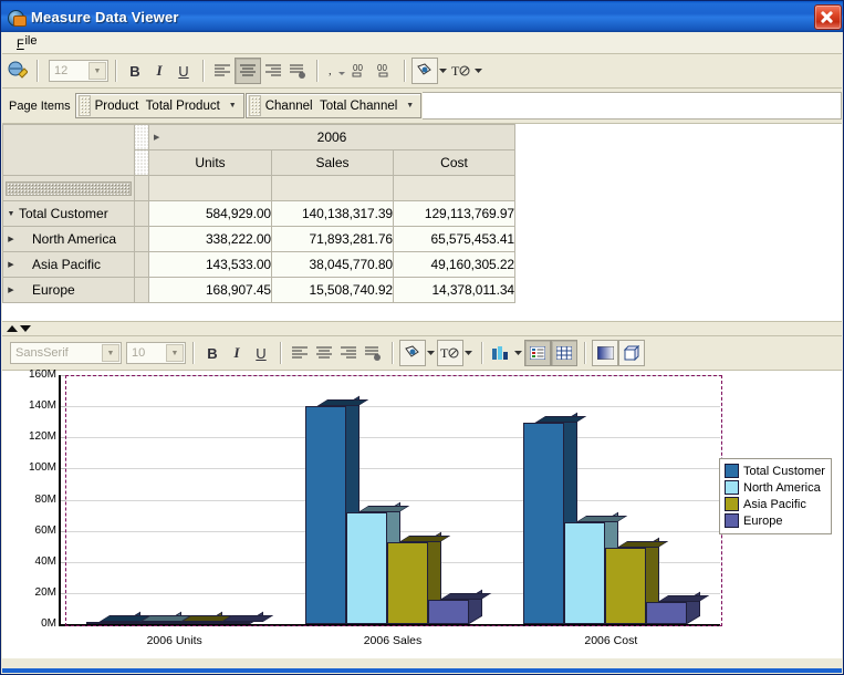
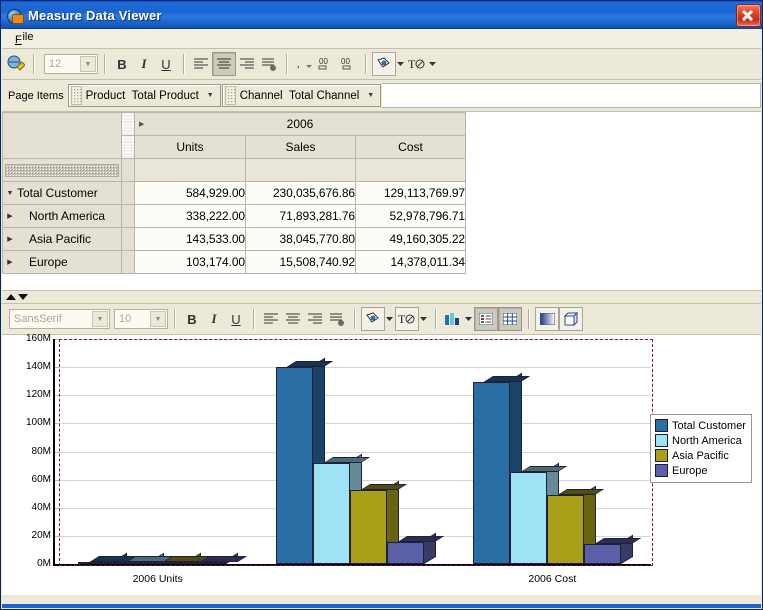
  Measure Data Viewer
  File
  12
  B
  I
  U
  ,
  00
  00
  T
  Page Items
  Product Total Product
  Channel Total Channel
  		2006
  	Units	Sales	Cost
- Total Customer		584,929.00	140,138,317.39	129,113,769.97
+ Total Customer		584,929.00	230,035,676.86	129,113,769.97
- North America		338,222.00	71,893,281.76	65,575,453.41
+ North America		338,222.00	71,893,281.76	52,978,796.71
  Asia Pacific		143,533.00	38,045,770.80	49,160,305.22
- Europe		168,907.45	15,508,740.92	14,378,011.34
+ Europe		103,174.00	15,508,740.92	14,378,011.34
  SansSerif
  10
  B
  I
  U
  T
  0M
  20M
  40M
  60M
  80M
  100M
  120M
  140M
  160M
  2006 Units
- 2006 Sales
  2006 Cost
  Total Customer
  North America
  Asia Pacific
  Europe
